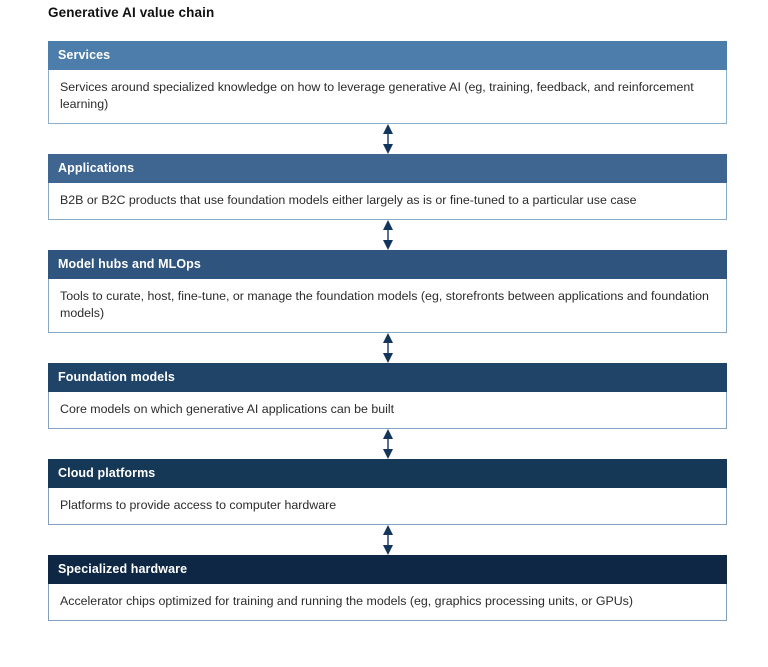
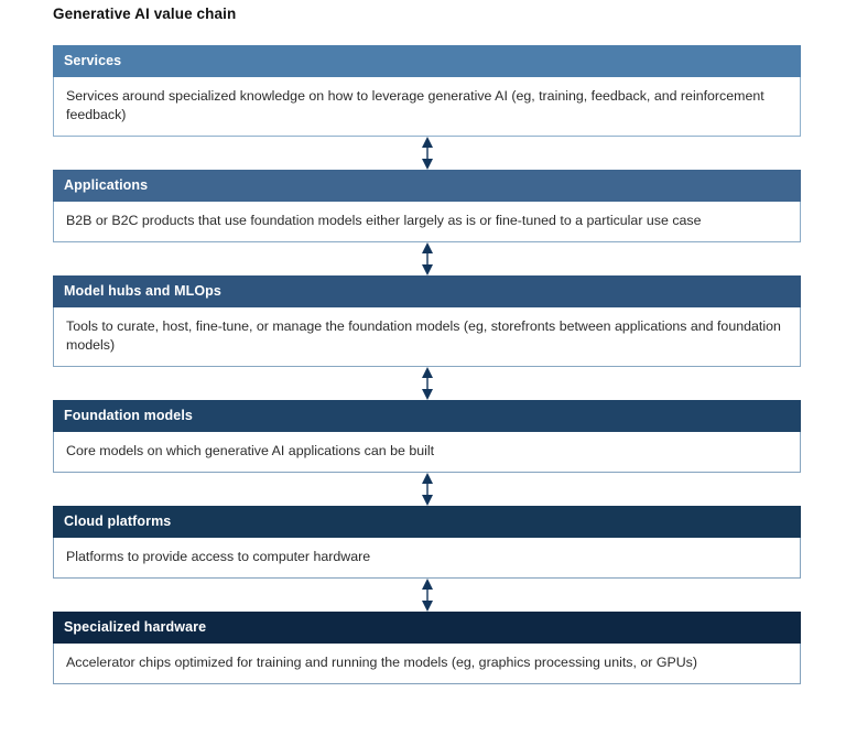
  Generative AI value chain
  Services
- Services around specialized knowledge on how to leverage generative AI (eg, training, feedback, and reinforcement learning)
+ Services around specialized knowledge on how to leverage generative AI (eg, training, feedback, and reinforcement feedback)
  Applications
  B2B or B2C products that use foundation models either largely as is or fine-tuned to a particular use case
  Model hubs and MLOps
  Tools to curate, host, fine-tune, or manage the foundation models (eg, storefronts between applications and foundation models)
  Foundation models
  Core models on which generative AI applications can be built
  Cloud platforms
  Platforms to provide access to computer hardware
  Specialized hardware
  Accelerator chips optimized for training and running the models (eg, graphics processing units, or GPUs)
